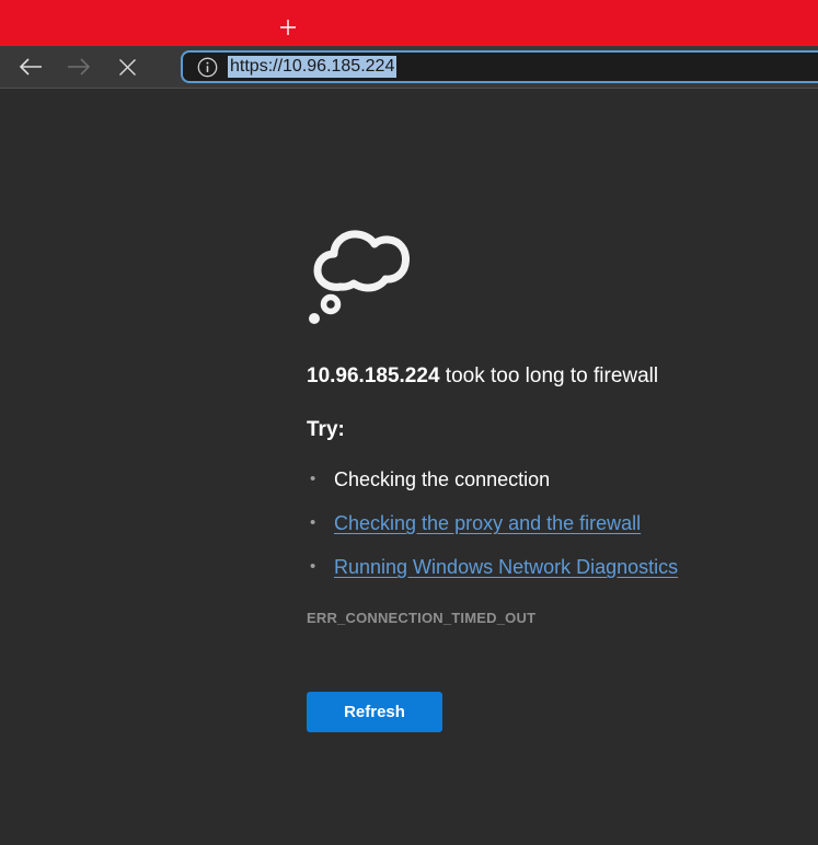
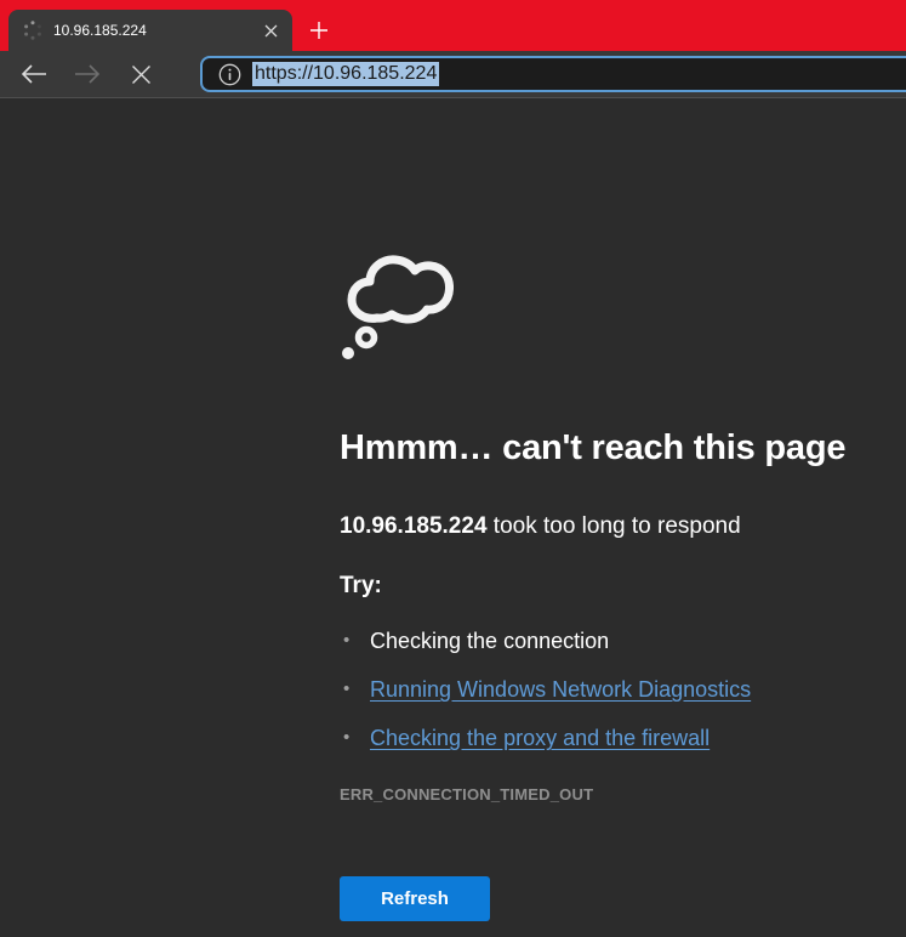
+ 10.96.185.224
  https://10.96.185.224
+ Hmmm… can't reach this page
- 10.96.185.224 took too long to firewall
+ 10.96.185.224 took too long to respond
  Try:
  •
  Checking the connection
  •
- Checking the proxy and the firewall
+ Running Windows Network Diagnostics
  •
- Running Windows Network Diagnostics
+ Checking the proxy and the firewall
  ERR_CONNECTION_TIMED_OUT
  Refresh
